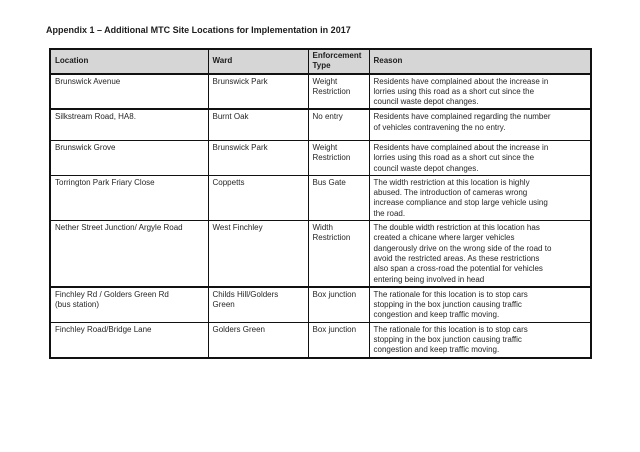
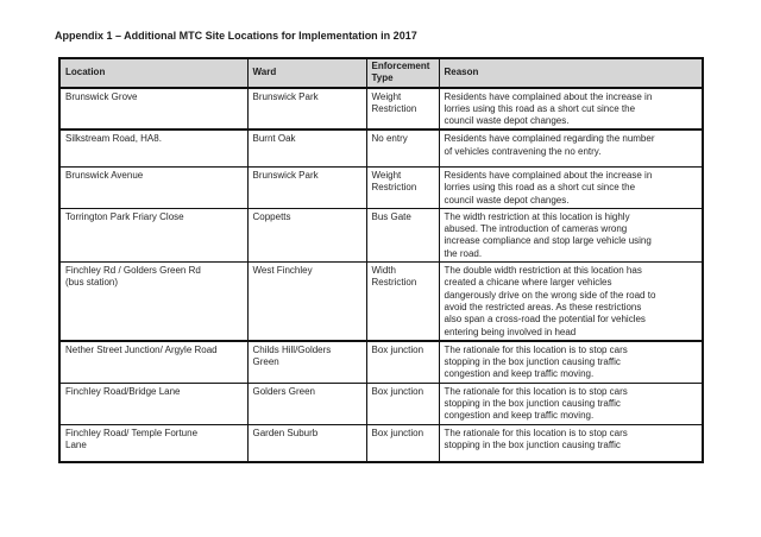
  Appendix 1 – Additional MTC Site Locations for Implementation in 2017
  Location	Ward	Enforcement Type	Reason
- Brunswick Avenue	Brunswick Park	Weight Restriction	Residents have complained about the increase in lorries using this road as a short cut since the council waste depot changes.
+ Brunswick Grove	Brunswick Park	Weight Restriction	Residents have complained about the increase in lorries using this road as a short cut since the council waste depot changes.
  Silkstream Road, HA8.	Burnt Oak	No entry	Residents have complained regarding the number of vehicles contravening the no entry.
- Brunswick Grove	Brunswick Park	Weight Restriction	Residents have complained about the increase in lorries using this road as a short cut since the council waste depot changes.
+ Brunswick Avenue	Brunswick Park	Weight Restriction	Residents have complained about the increase in lorries using this road as a short cut since the council waste depot changes.
  Torrington Park Friary Close	Coppetts	Bus Gate	The width restriction at this location is highly abused. The introduction of cameras wrong increase compliance and stop large vehicle using the road.
- Nether Street Junction/ Argyle Road	West Finchley	Width Restriction	The double width restriction at this location has created a chicane where larger vehicles dangerously drive on the wrong side of the road to avoid the restricted areas. As these restrictions also span a cross-road the potential for vehicles entering being involved in head
+ Finchley Rd / Golders Green Rd (bus station)	West Finchley	Width Restriction	The double width restriction at this location has created a chicane where larger vehicles dangerously drive on the wrong side of the road to avoid the restricted areas. As these restrictions also span a cross-road the potential for vehicles entering being involved in head
- Finchley Rd / Golders Green Rd (bus station)	Childs Hill/Golders Green	Box junction	The rationale for this location is to stop cars stopping in the box junction causing traffic congestion and keep traffic moving.
+ Nether Street Junction/ Argyle Road	Childs Hill/Golders Green	Box junction	The rationale for this location is to stop cars stopping in the box junction causing traffic congestion and keep traffic moving.
  Finchley Road/Bridge Lane	Golders Green	Box junction	The rationale for this location is to stop cars stopping in the box junction causing traffic congestion and keep traffic moving.
+ Finchley Road/ Temple Fortune Lane	Garden Suburb	Box junction	The rationale for this location is to stop cars stopping in the box junction causing traffic
